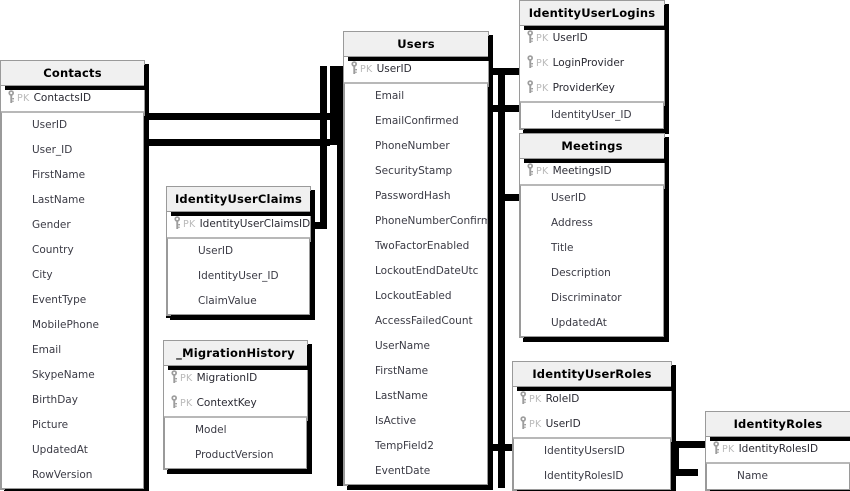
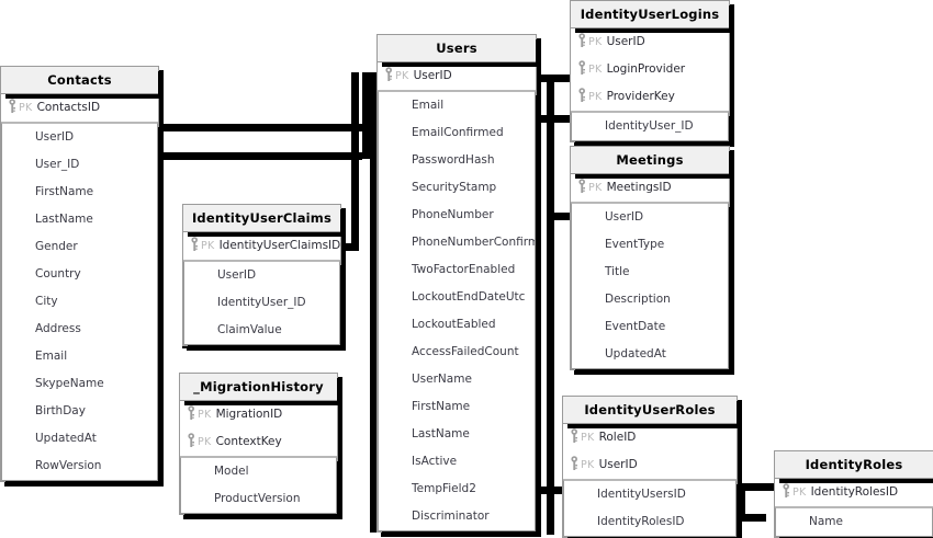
  Contacts
  PK ContactsID
  UserID
  User_ID
  FirstName
  LastName
  Gender
  Country
  City
- EventType
+ Address
- MobilePhone
  Email
  SkypeName
  BirthDay
- Picture
  UpdatedAt
  RowVersion
  IdentityUserClaims
  PK IdentityUserClaimsID
  UserID
  IdentityUser_ID
  ClaimValue
  _MigrationHistory
  PK MigrationID
  PK ContextKey
  Model
  ProductVersion
  Users
  PK UserID
  Email
  EmailConfirmed
- PhoneNumber
+ PasswordHash
  SecurityStamp
- PasswordHash
+ PhoneNumber
  PhoneNumberConfirm
  TwoFactorEnabled
  LockoutEndDateUtc
  LockoutEabled
  AccessFailedCount
  UserName
  FirstName
  LastName
  IsActive
  TempField2
- EventDate
+ Discriminator
  IdentityUserLogins
  PK UserID
  PK LoginProvider
  PK ProviderKey
  IdentityUser_ID
  Meetings
  PK MeetingsID
  UserID
- Address
+ EventType
  Title
  Description
- Discriminator
+ EventDate
  UpdatedAt
  IdentityUserRoles
  PK RoleID
  PK UserID
  IdentityUsersID
  IdentityRolesID
  IdentityRoles
  PK IdentityRolesID
  Name
